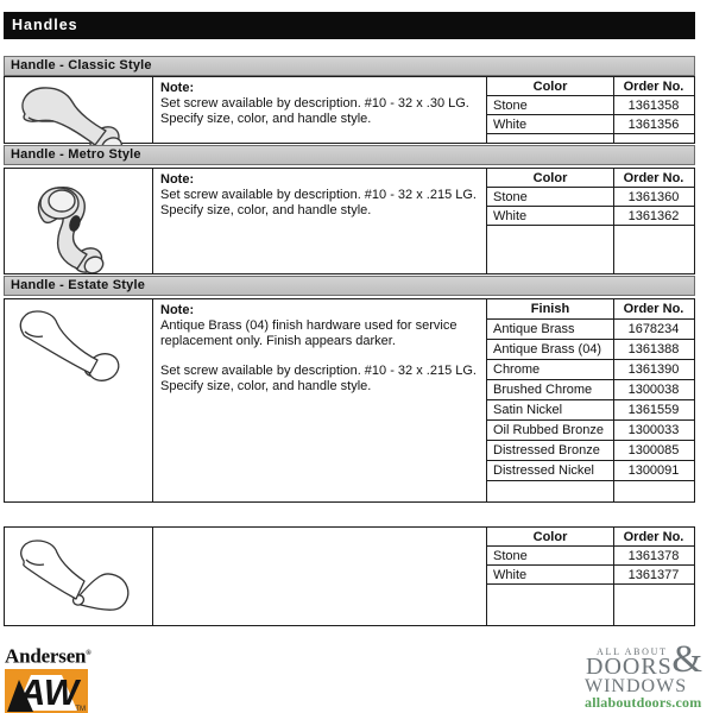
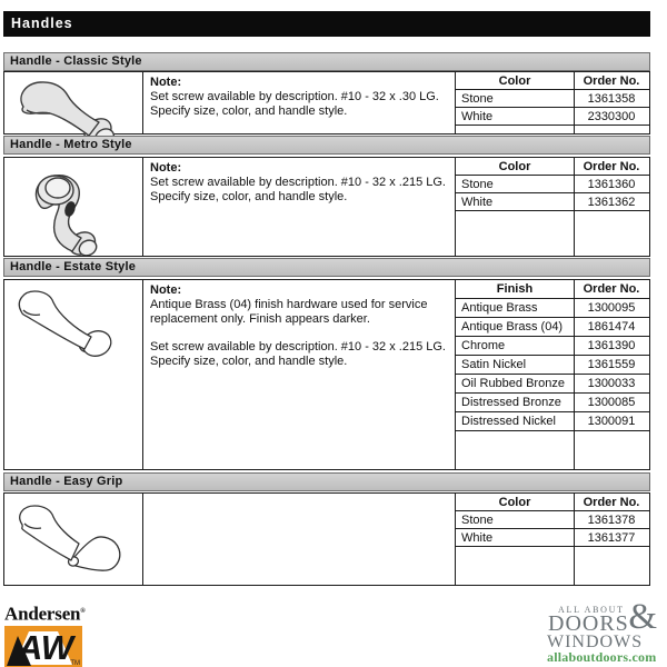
  Handles
  Handle - Classic Style
  Note:
  Set screw available by description. #10 - 32 x .30 LG.
  Specify size, color, and handle style.
  Color
  Order No.
  Stone
  1361358
  White
- 1361356
+ 2330300
  Handle - Metro Style
  Note:
  Set screw available by description. #10 - 32 x .215 LG.
  Specify size, color, and handle style.
  Color
  Order No.
  Stone
  1361360
  White
  1361362
  Handle - Estate Style
  Note:
  Antique Brass (04) finish hardware used for service
  replacement only. Finish appears darker.
  Set screw available by description. #10 - 32 x .215 LG.
  Specify size, color, and handle style.
  Finish
  Order No.
  Antique Brass
- 1678234
+ 1300095
  Antique Brass (04)
- 1361388
+ 1861474
  Chrome
  1361390
- Brushed Chrome
- 1300038
  Satin Nickel
  1361559
  Oil Rubbed Bronze
  1300033
  Distressed Bronze
  1300085
  Distressed Nickel
  1300091
+ Handle - Easy Grip
  Color
  Order No.
  Stone
  1361378
  White
  1361377
  Andersen
  AW
  &
  ALL ABOUT
  DOORS
  WINDOWS
  allaboutdoors.com
